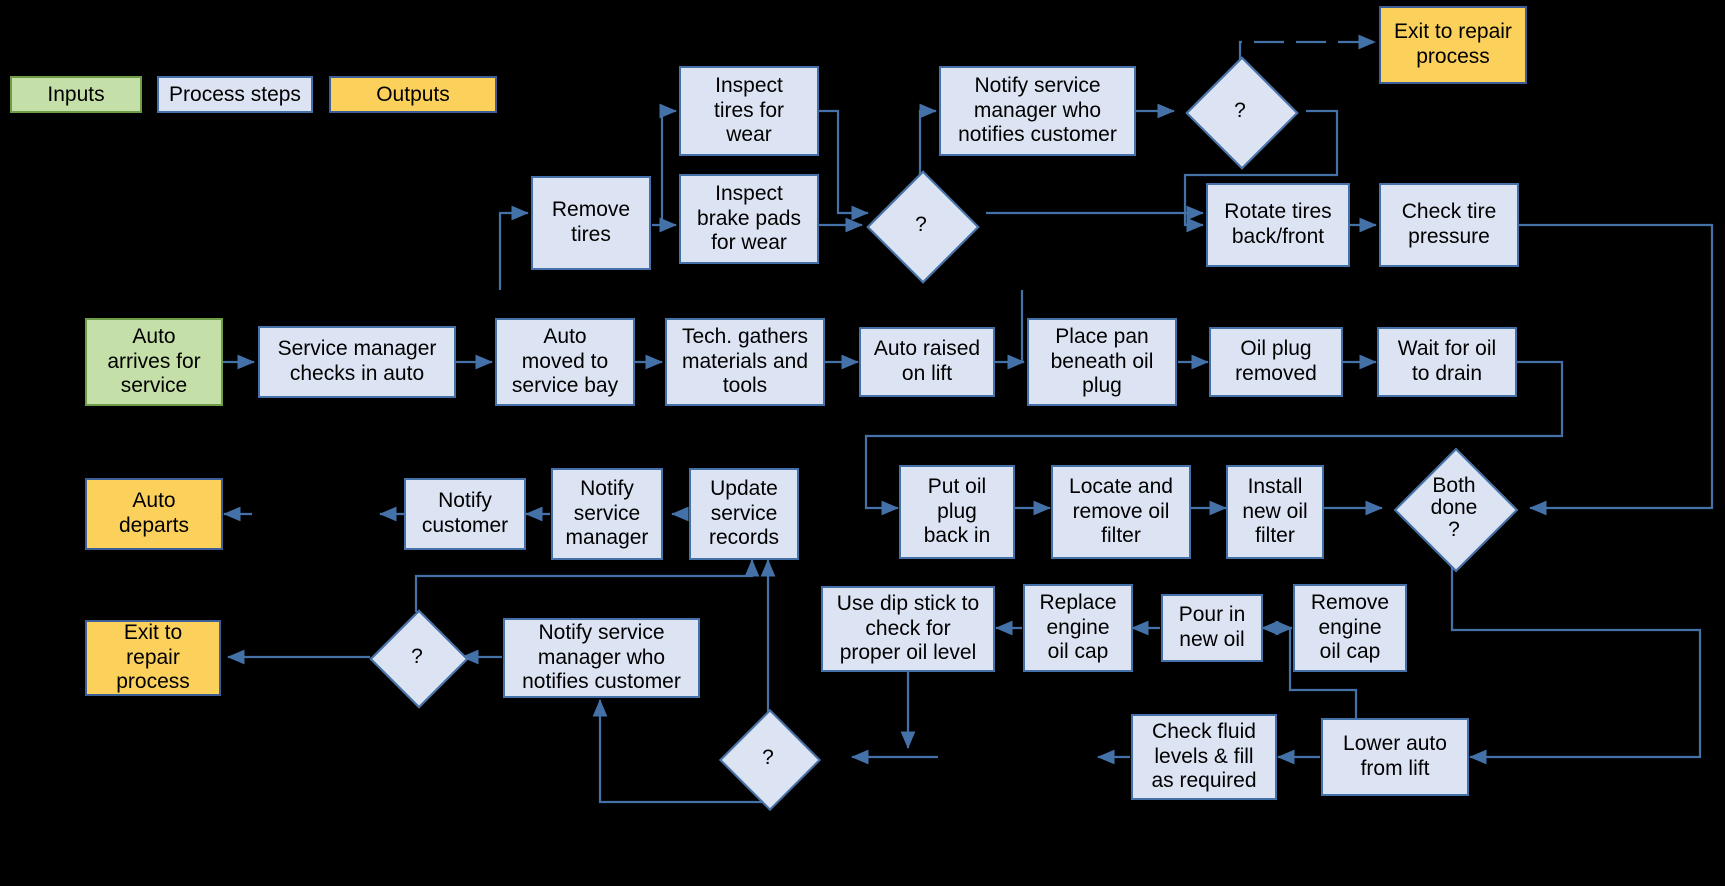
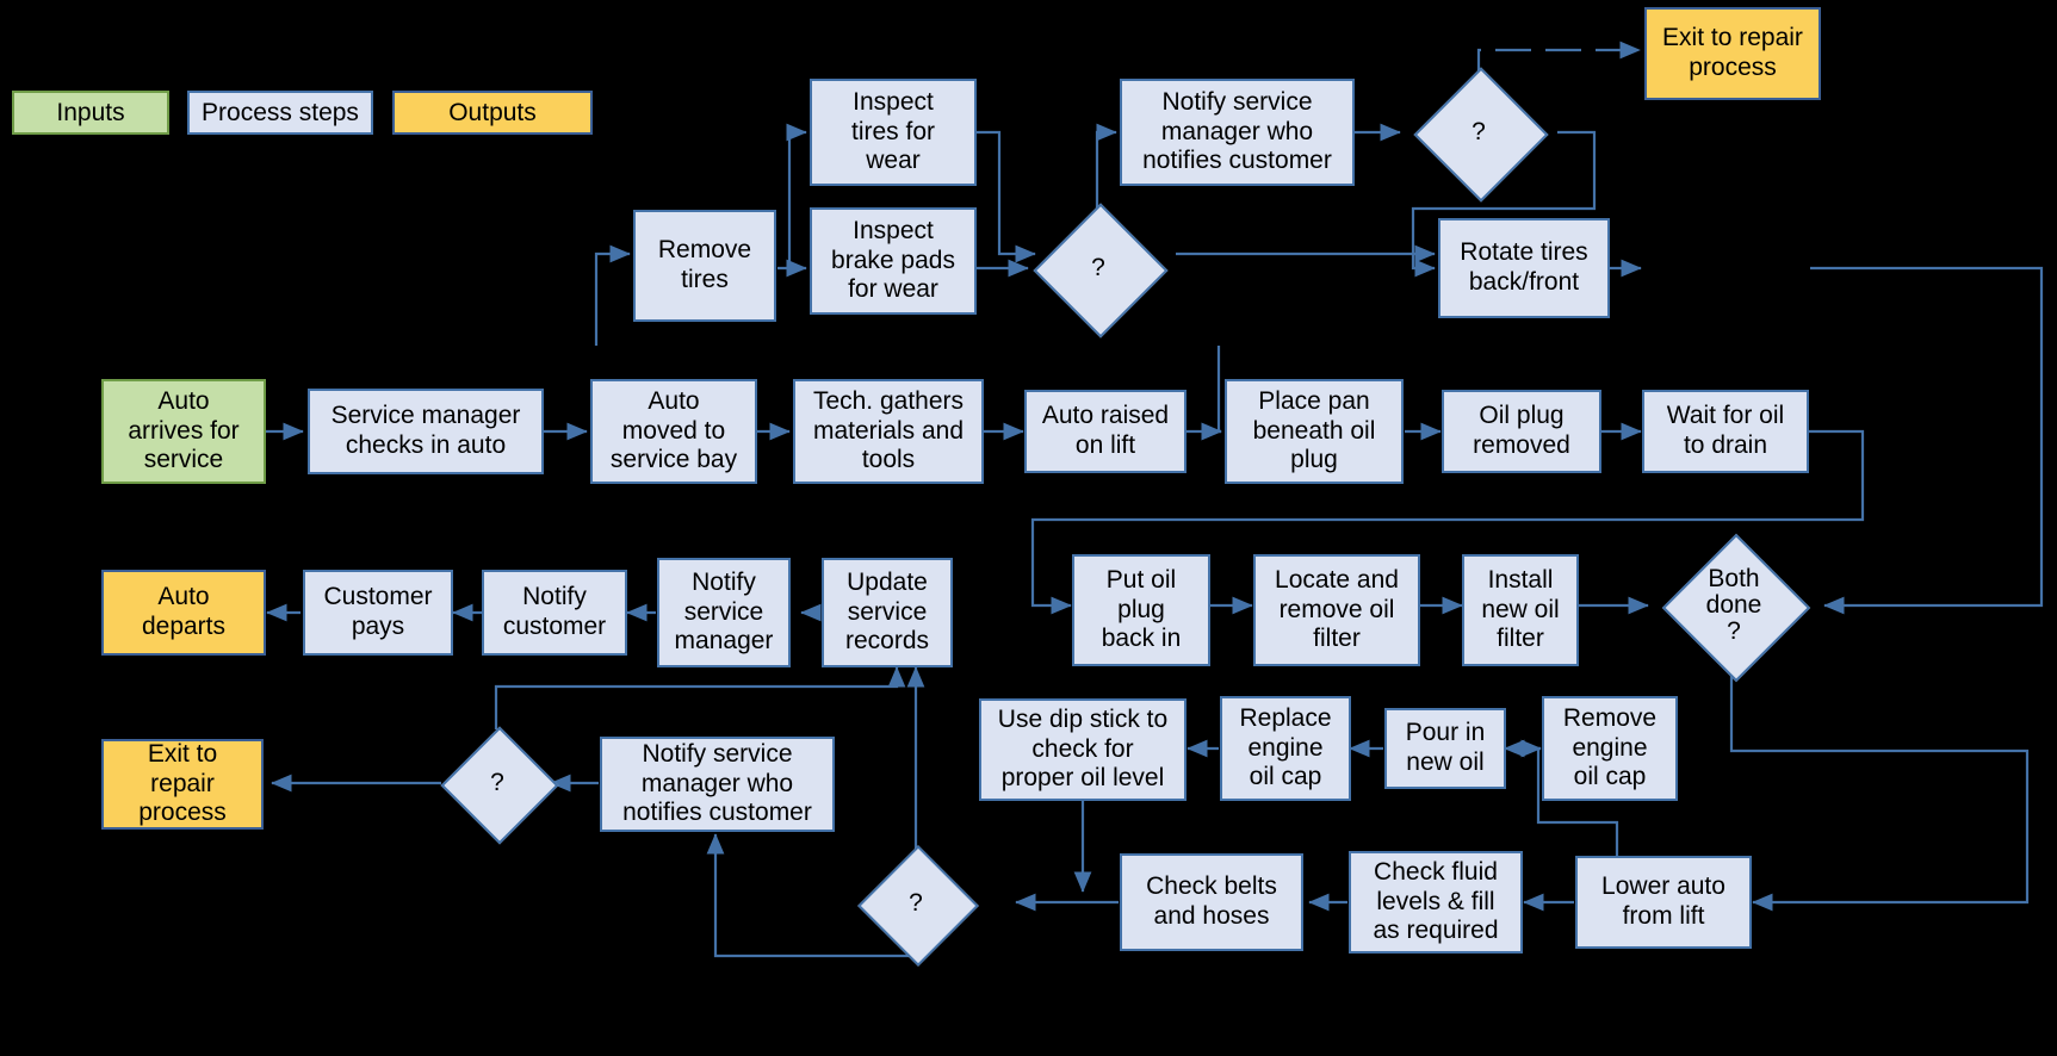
  Inputs
  Process steps
  Outputs
  Exit to repair
  process
  Inspect
  tires for
  wear
  Notify service
  manager who
  notifies customer
  ?
  Remove
  tires
  Inspect
  brake pads
  for wear
  ?
  Rotate tires
  back/front
- Check tire
- pressure
  Auto
  arrives for
  service
  Service manager
  checks in auto
  Auto
  moved to
  service bay
  Tech. gathers
  materials and
  tools
  Auto raised
  on lift
  Place pan
  beneath oil
  plug
  Oil plug
  removed
  Wait for oil
  to drain
  Auto
  departs
+ Customer
+ pays
  Notify
  customer
  Notify
  service
  manager
  Update
  service
  records
  Put oil
  plug
  back in
  Locate and
  remove oil
  filter
  Install
  new oil
  filter
  Both
  done
  ?
  Exit to
  repair
  process
  ?
  Notify service
  manager who
  notifies customer
  Use dip stick to
  check for
  proper oil level
  Replace
  engine
  oil cap
  Pour in
  new oil
  Remove
  engine
  oil cap
  ?
+ Check belts
+ and hoses
  Check fluid
  levels & fill
  as required
  Lower auto
  from lift
